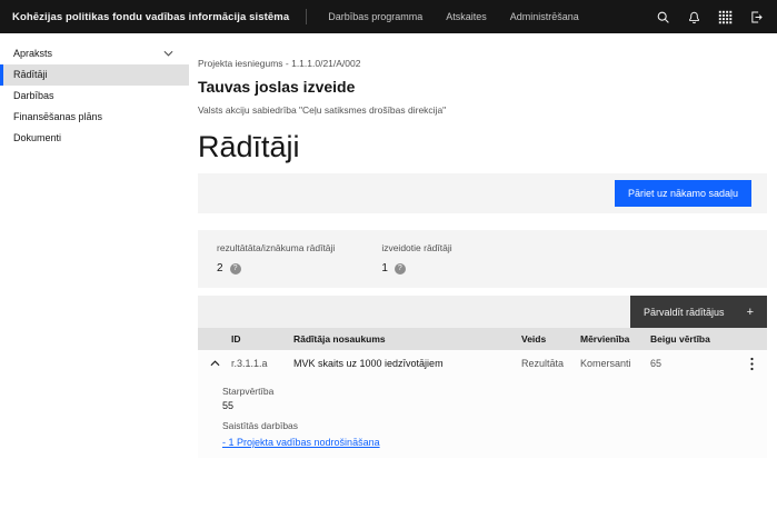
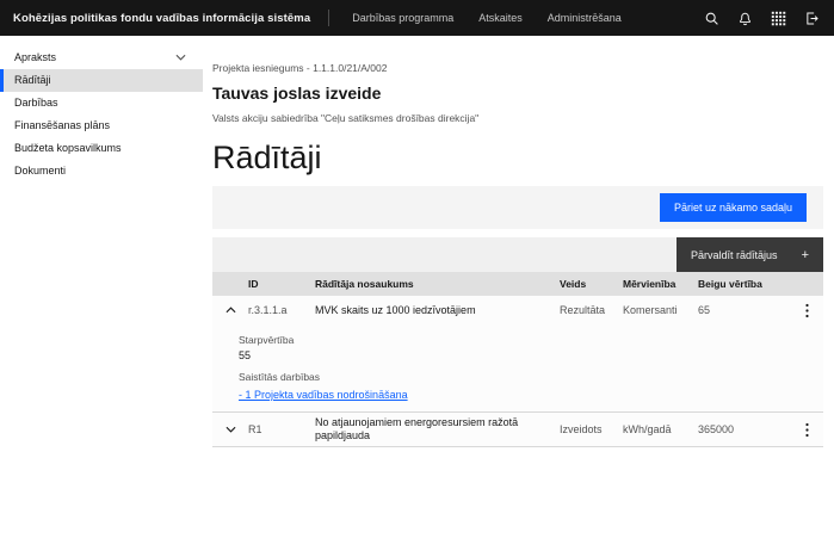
  Kohēzijas politikas fondu vadības informācija sistēma
  Darbības programma
  Atskaites
  Administrēšana
  Apraksts
  Rādītāji
  Darbības
  Finansēšanas plāns
+ Budžeta kopsavilkums
  Dokumenti
  Projekta iesniegums - 1.1.1.0/21/A/002
  Tauvas joslas izveide
  Valsts akciju sabiedrība "Ceļu satiksmes drošības direkcija"
  Rādītāji
  Pāriet uz nākamo sadaļu
- rezultātāta/iznākuma rādītāji
- 2
- izveidotie rādītāji
- 1
  Pārvaldīt rādītājus
  +
  ID
  Rādītāja nosaukums
  Veids
  Mērvienība
  Beigu vērtība
  r.3.1.1.a
  MVK skaits uz 1000 iedzīvotājiem
  Rezultāta
  Komersanti
  65
  Starpvērtība
  55
  Saistītās darbības
  - 1 Projekta vadības nodrošināšana
+ R1
+ No atjaunojamiem energoresursiem ražotā papildjauda
+ Izveidots
+ kWh/gadā
+ 365000
